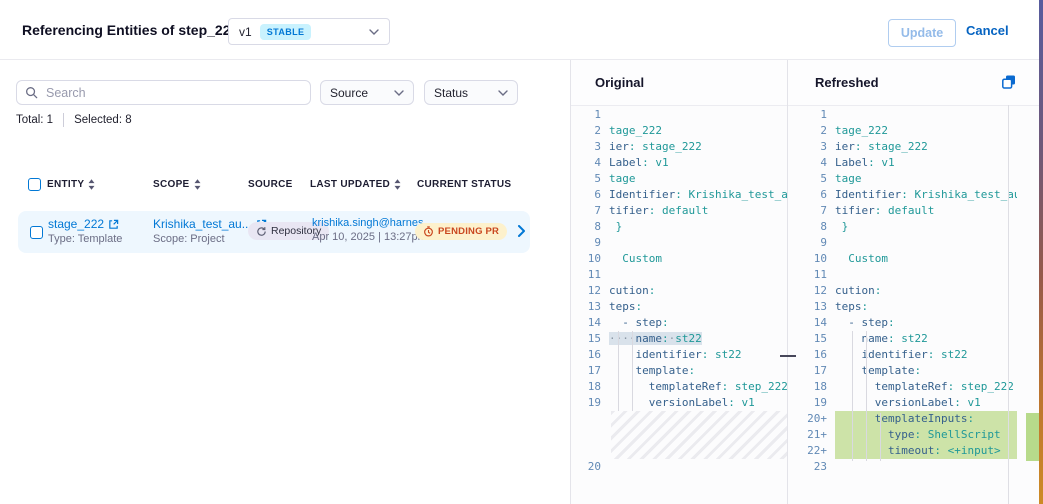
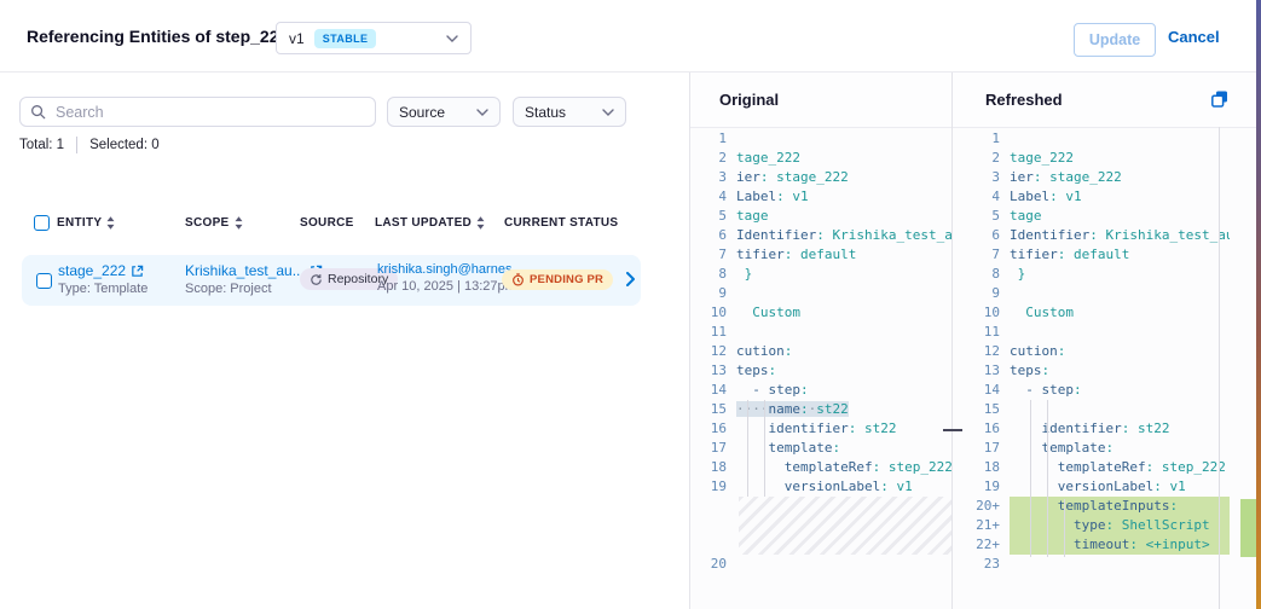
  Referencing Entities of step_22
  v1
  STABLE
  Update
  Cancel
  Search
  Source
  Status
  Total: 1
- Selected: 8
+ Selected: 0
  ENTITY
  SCOPE
  SOURCE
  LAST UPDATED
  CURRENT STATUS
  stage_222
  Type: Template
  Krishika_test_au..
  Scope: Project
  Repository
  krishika.singh@harne
  Apr 10, 2025 | 13:27p
  PENDING PR
  Original
  Refreshed
  1
  2
  tage_222
  3
  ier: stage_222
  4
  Label: v1
  5
  tage
  6
  Identifier: Krishika_test_a
  7
  tifier: default
  8
  }
  9
  10
  Custom
  11
  12
  cution:
  13
  teps:
  14
  - step:
  15
  · · name:·st22
  16
  identifier: st22
  17
  template:
  18
  templateRef: step_222
  19
  versionLabel: v1
  20
  1
  2
  tage_222
  3
  ier: stage_222
  4
  Label: v1
  5
  tage
  6
  Identifier: Krishika_test_a
  7
  tifier: default
  8
  }
  9
  10
  Custom
  11
  12
  cution:
  13
  teps:
  14
  - step:
  15
- name: st22
  16
  identifier: st22
  17
  template:
  18
  templateRef: step_222
  19
  versionLabel: v1
  20+
  templateInputs:
  21+
  type: ShellScript
  22+
  timeout: <+input>
  23
